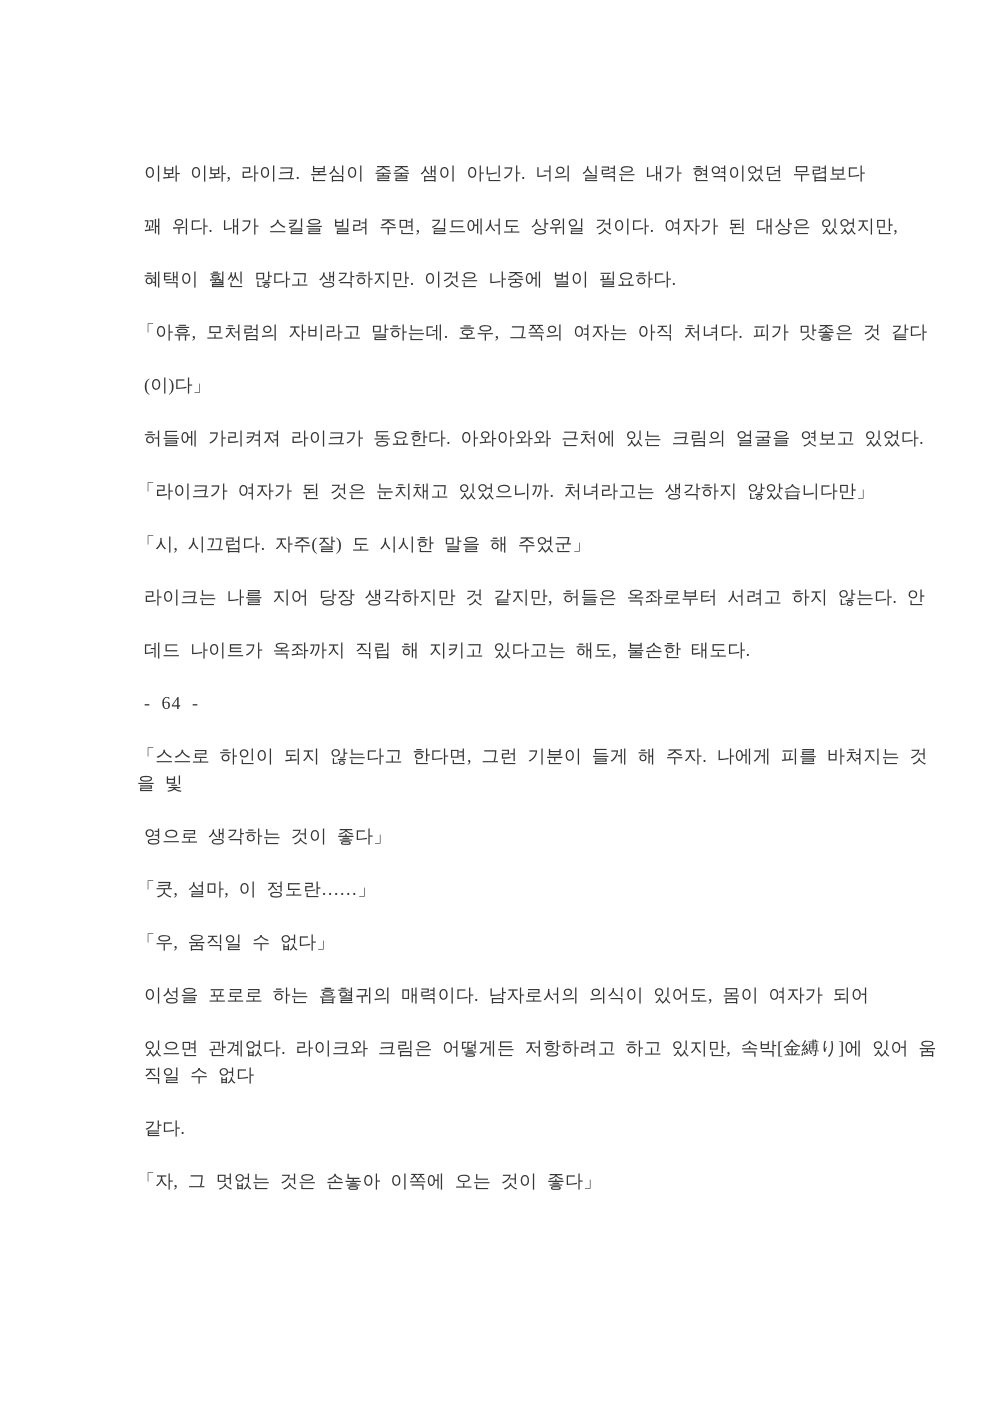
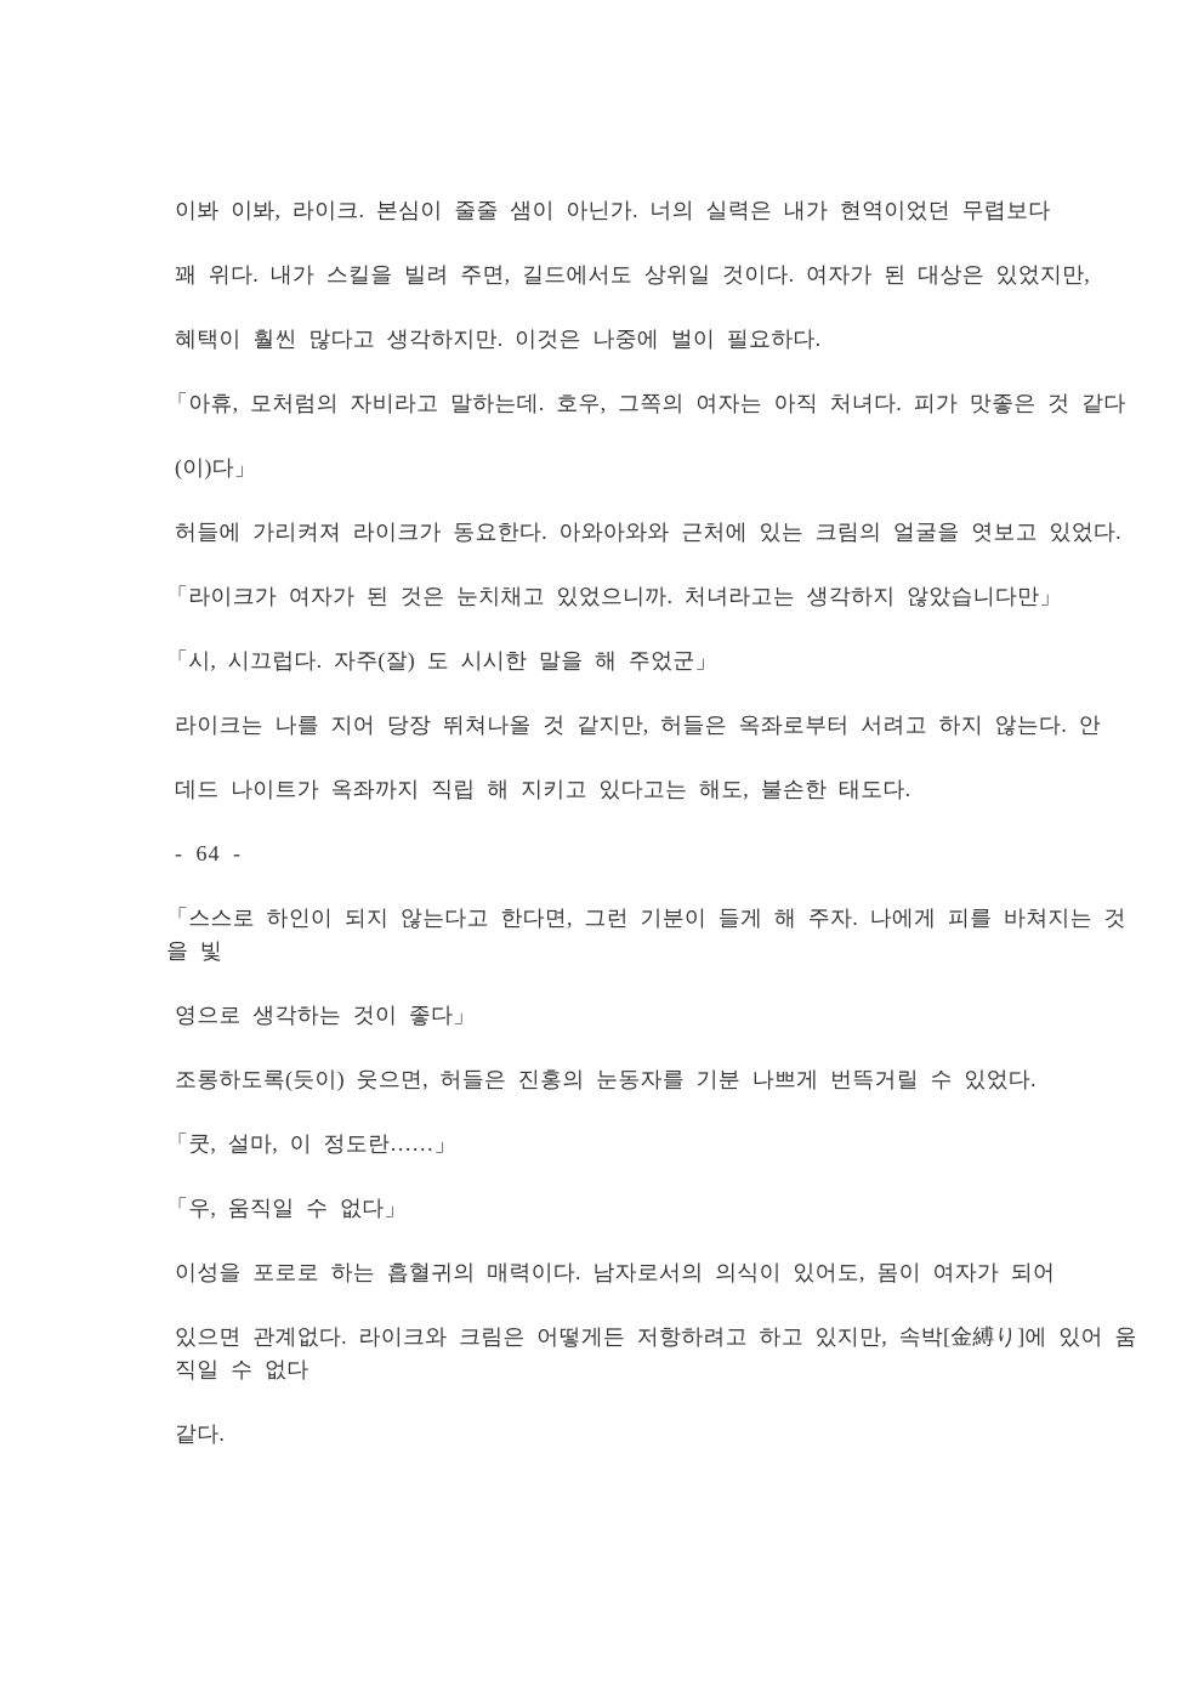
  이봐 이봐, 라이크. 본심이 줄줄 샘이 아닌가. 너의 실력은 내가 현역이었던 무렵보다
  꽤 위다. 내가 스킬을 빌려 주면, 길드에서도 상위일 것이다. 여자가 된 대상은 있었지만,
  혜택이 훨씬 많다고 생각하지만. 이것은 나중에 벌이 필요하다.
  「아휴, 모처럼의 자비라고 말하는데. 호우, 그쪽의 여자는 아직 처녀다. 피가 맛좋은 것 같다
  (이)다」
  허들에 가리켜져 라이크가 동요한다. 아와아와와 근처에 있는 크림의 얼굴을 엿보고 있었다.
  「라이크가 여자가 된 것은 눈치채고 있었으니까. 처녀라고는 생각하지 않았습니다만」
  「시, 시끄럽다. 자주(잘) 도 시시한 말을 해 주었군」
- 라이크는 나를 지어 당장 생각하지만 것 같지만, 허들은 옥좌로부터 서려고 하지 않는다. 안
+ 라이크는 나를 지어 당장 뛰쳐나올 것 같지만, 허들은 옥좌로부터 서려고 하지 않는다. 안
  데드 나이트가 옥좌까지 직립 해 지키고 있다고는 해도, 불손한 태도다.
  - 64 -
  「스스로 하인이 되지 않는다고 한다면, 그런 기분이 들게 해 주자. 나에게 피를 바쳐지는 것
  을 빛
  영으로 생각하는 것이 좋다」
+ 조롱하도록(듯이) 웃으면, 허들은 진홍의 눈동자를 기분 나쁘게 번뜩거릴 수 있었다.
  「쿳, 설마, 이 정도란……」
  「우, 움직일 수 없다」
  이성을 포로로 하는 흡혈귀의 매력이다. 남자로서의 의식이 있어도, 몸이 여자가 되어
  있으면 관계없다. 라이크와 크림은 어떻게든 저항하려고 하고 있지만, 속박[金縛り]에 있어 움
  직일 수 없다
  같다.
- 「자, 그 멋없는 것은 손놓아 이쪽에 오는 것이 좋다」
